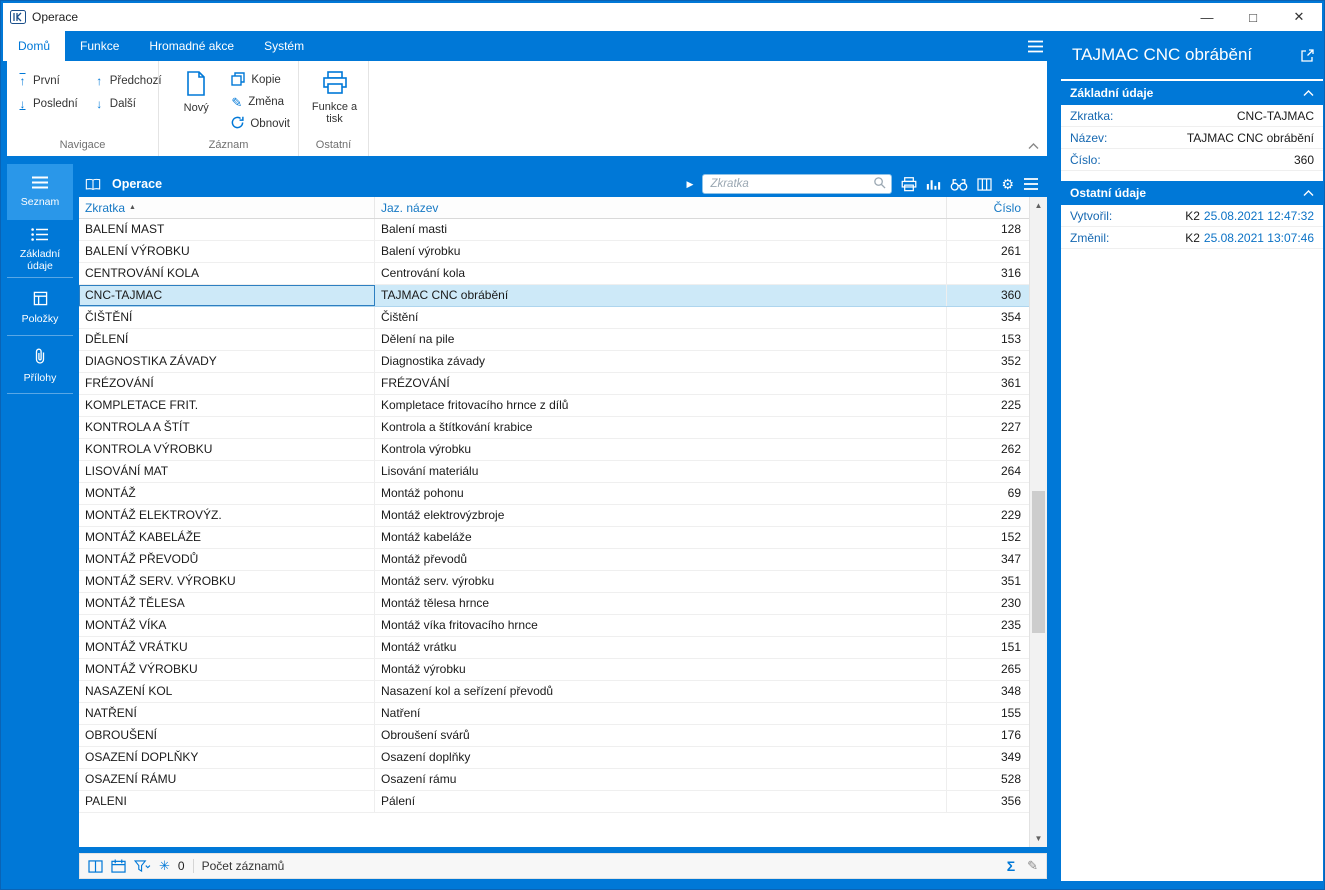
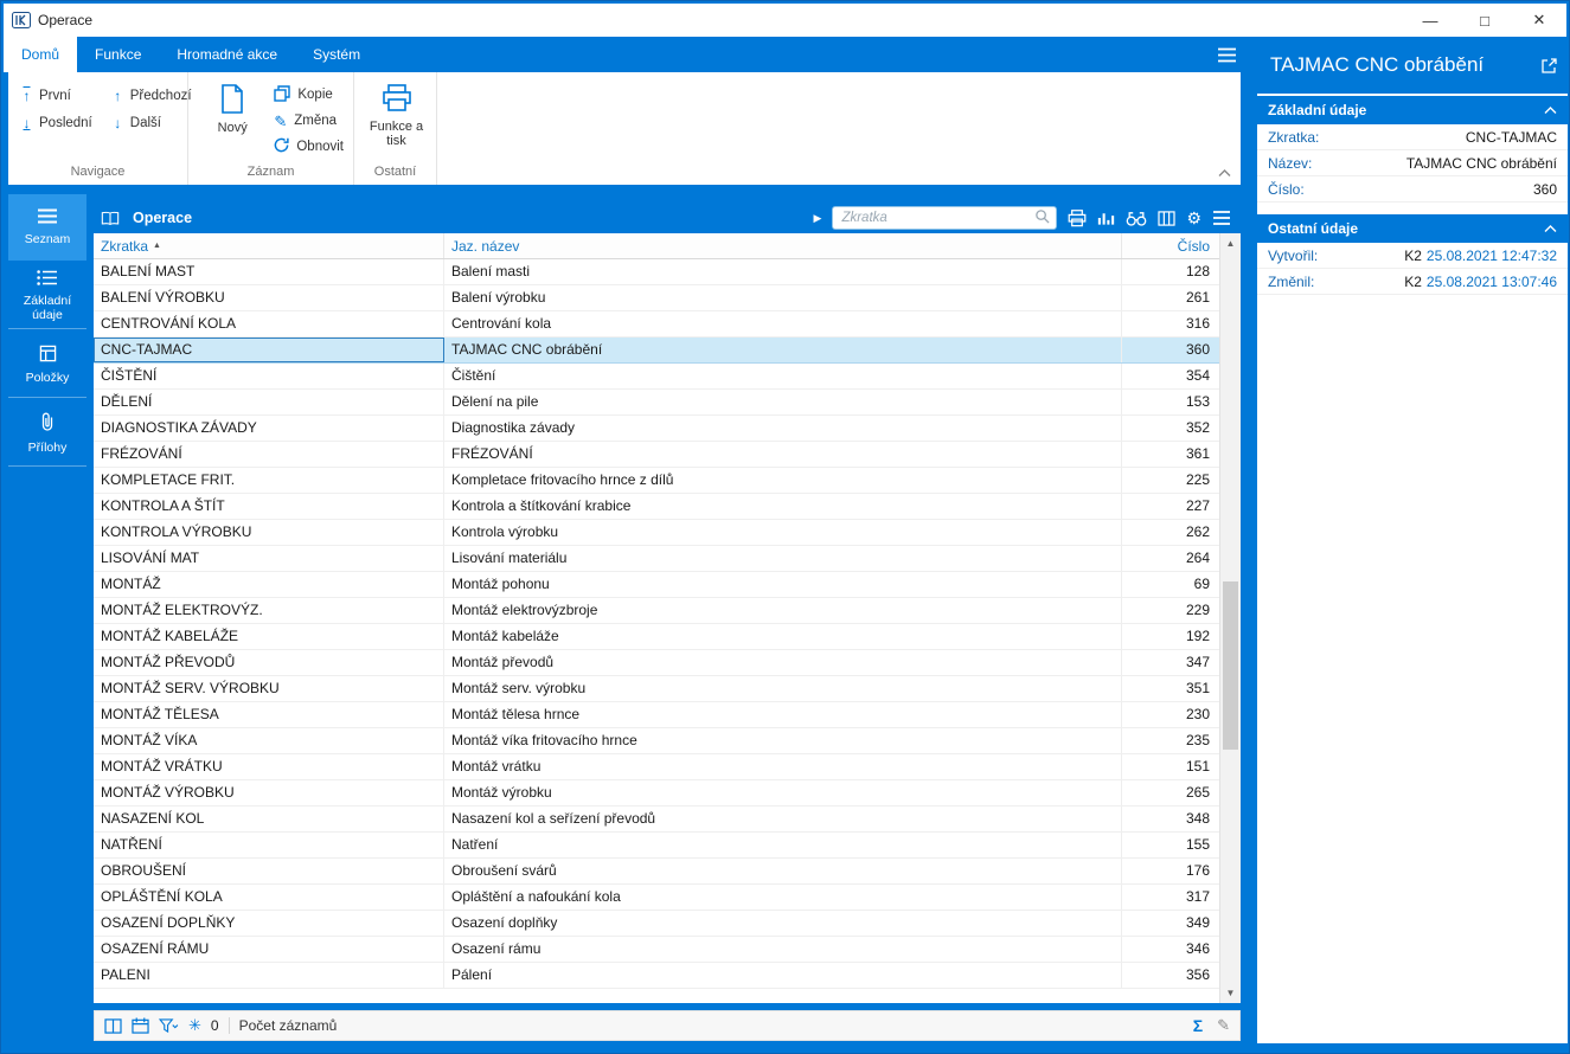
  Operace
  —
  □
  ✕
  Domů
  Funkce
  Hromadné akce
  Systém
  ↑
  První
  ↓
  Poslední
  ↑
  Předchozí
  ↓
  Další
  Navigace
  Nový
  Kopie
  ✎
  Změna
  Obnovit
  Záznam
  Funkce a tisk
  Ostatní
  Seznam
  Základní údaje
  Položky
  Přílohy
  Operace
  ▶
  Zkratka
  ⚙
  Zkratka
  Jaz. název
  Číslo
  BALENÍ MAST
  Balení masti
  128
  BALENÍ VÝROBKU
  Balení výrobku
  261
  CENTROVÁNÍ KOLA
  Centrování kola
  316
  CNC-TAJMAC
  TAJMAC CNC obrábění
  360
  ČIŠTĚNÍ
  Čištění
  354
  DĚLENÍ
  Dělení na pile
  153
  DIAGNOSTIKA ZÁVADY
  Diagnostika závady
  352
  FRÉZOVÁNÍ
  FRÉZOVÁNÍ
  361
  KOMPLETACE FRIT.
  Kompletace fritovacího hrnce z dílů
  225
  KONTROLA A ŠTÍT
  Kontrola a štítkování krabice
  227
  KONTROLA VÝROBKU
  Kontrola výrobku
  262
  LISOVÁNÍ MAT
  Lisování materiálu
  264
  MONTÁŽ
  Montáž pohonu
  69
  MONTÁŽ ELEKTROVÝZ.
  Montáž elektrovýzbroje
  229
  MONTÁŽ KABELÁŽE
  Montáž kabeláže
- 152
+ 192
  MONTÁŽ PŘEVODŮ
  Montáž převodů
  347
  MONTÁŽ SERV. VÝROBKU
  Montáž serv. výrobku
  351
  MONTÁŽ TĚLESA
  Montáž tělesa hrnce
  230
  MONTÁŽ VÍKA
  Montáž víka fritovacího hrnce
  235
  MONTÁŽ VRÁTKU
  Montáž vrátku
  151
  MONTÁŽ VÝROBKU
  Montáž výrobku
  265
  NASAZENÍ KOL
  Nasazení kol a seřízení převodů
  348
  NATŘENÍ
  Natření
  155
  OBROUŠENÍ
  Obroušení svárů
  176
+ OPLÁŠTĚNÍ KOLA
+ Opláštění a nafoukání kola
+ 317
  OSAZENÍ DOPLŇKY
  Osazení doplňky
  349
  OSAZENÍ RÁMU
  Osazení rámu
- 528
+ 346
  PALENI
  Pálení
  356
  ▲
  ▼
  ✳
  0
  Počet záznamů
  Σ
  ✎
  TAJMAC CNC obrábění
  Základní údaje
  Zkratka:
  CNC-TAJMAC
  Název:
  TAJMAC CNC obrábění
  Číslo:
  360
  Ostatní údaje
  Vytvořil:
  K2
  25.08.2021 12:47:32
  Změnil:
  K2
  25.08.2021 13:07:46
